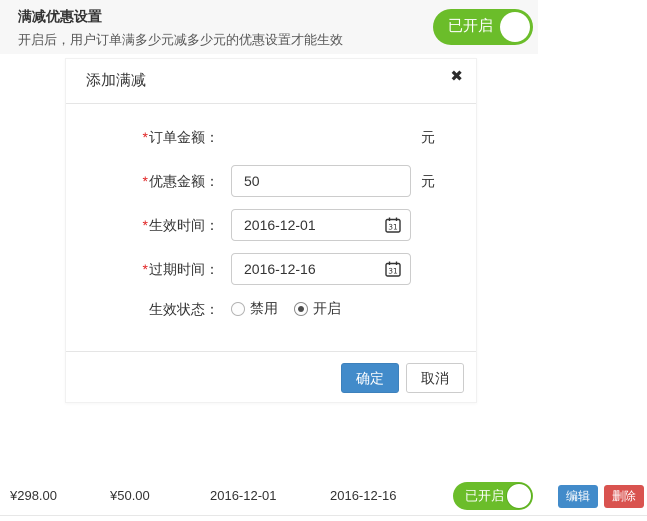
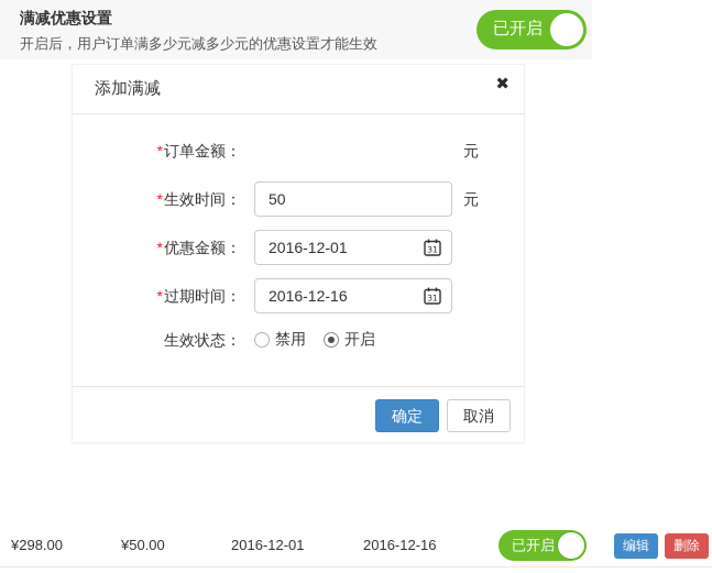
  满减优惠设置
  开启后，用户订单满多少元减多少元的优惠设置才能生效
  已开启
  添加满减
  ✖
  *订单金额：
  元
- *优惠金额：
+ *生效时间：
  50
  元
- *生效时间：
+ *优惠金额：
  2016-12-01
  31
  *过期时间：
  2016-12-16
  31
  生效状态：
  禁用
  开启
  确定
  取消
  ¥298.00
  ¥50.00
  2016-12-01
  2016-12-16
  已开启
  编辑
  删除
